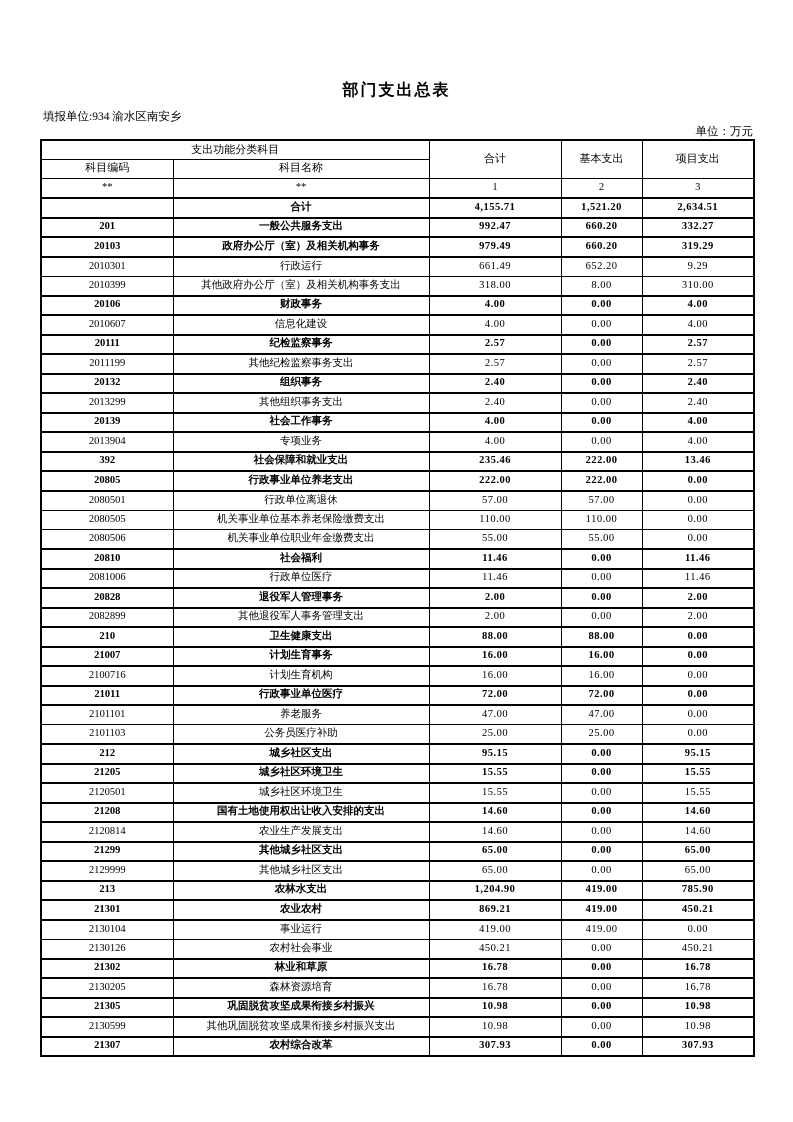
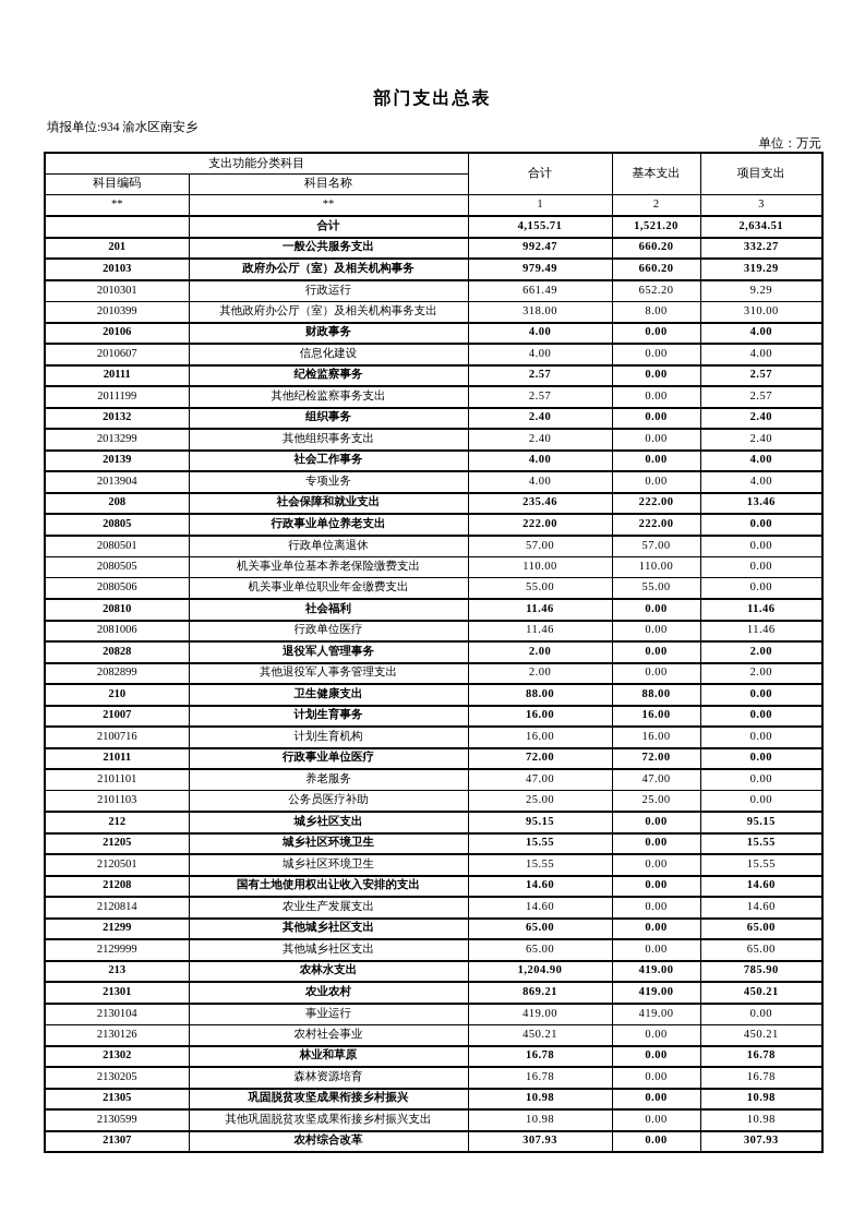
  部门支出总表
  填报单位:934 渝水区南安乡
  单位：万元
  支出功能分类科目	合计	基本支出	项目支出
  科目编码	科目名称
  **	**	1	2	3
  	合计	4,155.71	1,521.20	2,634.51
  201	一般公共服务支出	992.47	660.20	332.27
  20103	政府办公厅（室）及相关机构事务	979.49	660.20	319.29
  2010301	行政运行	661.49	652.20	9.29
  2010399	其他政府办公厅（室）及相关机构事务支出	318.00	8.00	310.00
  20106	财政事务	4.00	0.00	4.00
  2010607	信息化建设	4.00	0.00	4.00
  20111	纪检监察事务	2.57	0.00	2.57
  2011199	其他纪检监察事务支出	2.57	0.00	2.57
  20132	组织事务	2.40	0.00	2.40
  2013299	其他组织事务支出	2.40	0.00	2.40
  20139	社会工作事务	4.00	0.00	4.00
  2013904	专项业务	4.00	0.00	4.00
- 392	社会保障和就业支出	235.46	222.00	13.46
+ 208	社会保障和就业支出	235.46	222.00	13.46
  20805	行政事业单位养老支出	222.00	222.00	0.00
  2080501	行政单位离退休	57.00	57.00	0.00
  2080505	机关事业单位基本养老保险缴费支出	110.00	110.00	0.00
  2080506	机关事业单位职业年金缴费支出	55.00	55.00	0.00
  20810	社会福利	11.46	0.00	11.46
  2081006	行政单位医疗	11.46	0.00	11.46
  20828	退役军人管理事务	2.00	0.00	2.00
  2082899	其他退役军人事务管理支出	2.00	0.00	2.00
  210	卫生健康支出	88.00	88.00	0.00
  21007	计划生育事务	16.00	16.00	0.00
  2100716	计划生育机构	16.00	16.00	0.00
  21011	行政事业单位医疗	72.00	72.00	0.00
  2101101	养老服务	47.00	47.00	0.00
  2101103	公务员医疗补助	25.00	25.00	0.00
  212	城乡社区支出	95.15	0.00	95.15
  21205	城乡社区环境卫生	15.55	0.00	15.55
  2120501	城乡社区环境卫生	15.55	0.00	15.55
  21208	国有土地使用权出让收入安排的支出	14.60	0.00	14.60
  2120814	农业生产发展支出	14.60	0.00	14.60
  21299	其他城乡社区支出	65.00	0.00	65.00
  2129999	其他城乡社区支出	65.00	0.00	65.00
  213	农林水支出	1,204.90	419.00	785.90
  21301	农业农村	869.21	419.00	450.21
  2130104	事业运行	419.00	419.00	0.00
  2130126	农村社会事业	450.21	0.00	450.21
  21302	林业和草原	16.78	0.00	16.78
  2130205	森林资源培育	16.78	0.00	16.78
  21305	巩固脱贫攻坚成果衔接乡村振兴	10.98	0.00	10.98
  2130599	其他巩固脱贫攻坚成果衔接乡村振兴支出	10.98	0.00	10.98
  21307	农村综合改革	307.93	0.00	307.93
